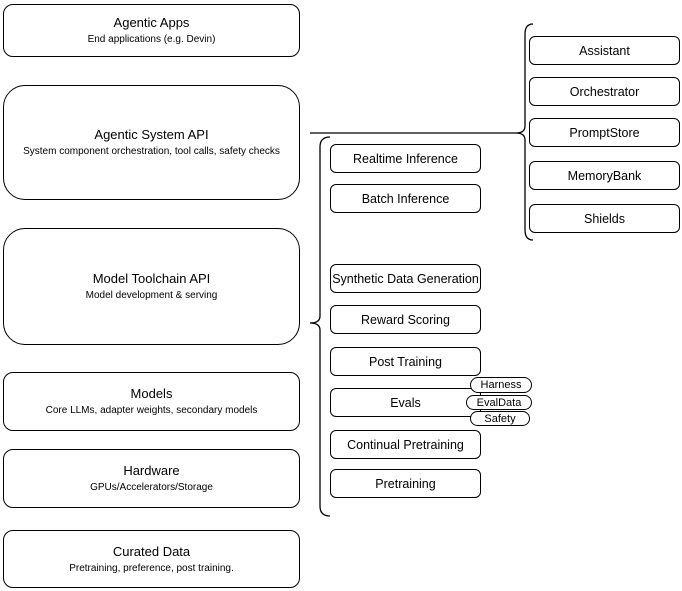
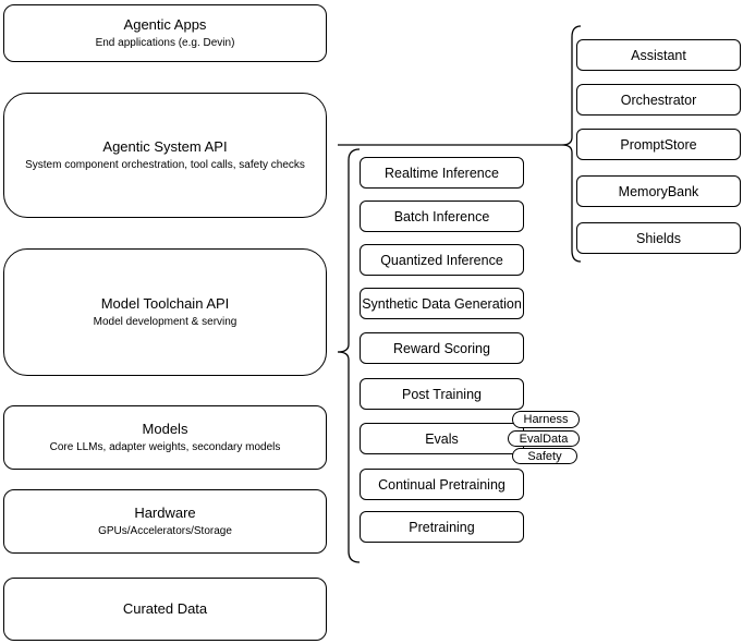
  Agentic Apps
  End applications (e.g. Devin)
  Agentic System API
  System component orchestration, tool calls, safety checks
  Model Toolchain API
  Model development & serving
  Models
  Core LLMs, adapter weights, secondary models
  Hardware
  GPUs/Accelerators/Storage
  Curated Data
- Pretraining, preference, post training.
  Realtime Inference
  Batch Inference
+ Quantized Inference
  Synthetic Data Generation
  Reward Scoring
  Post Training
  Evals
  Continual Pretraining
  Pretraining
  Harness
  EvalData
  Safety
  Assistant
  Orchestrator
  PromptStore
  MemoryBank
  Shields
